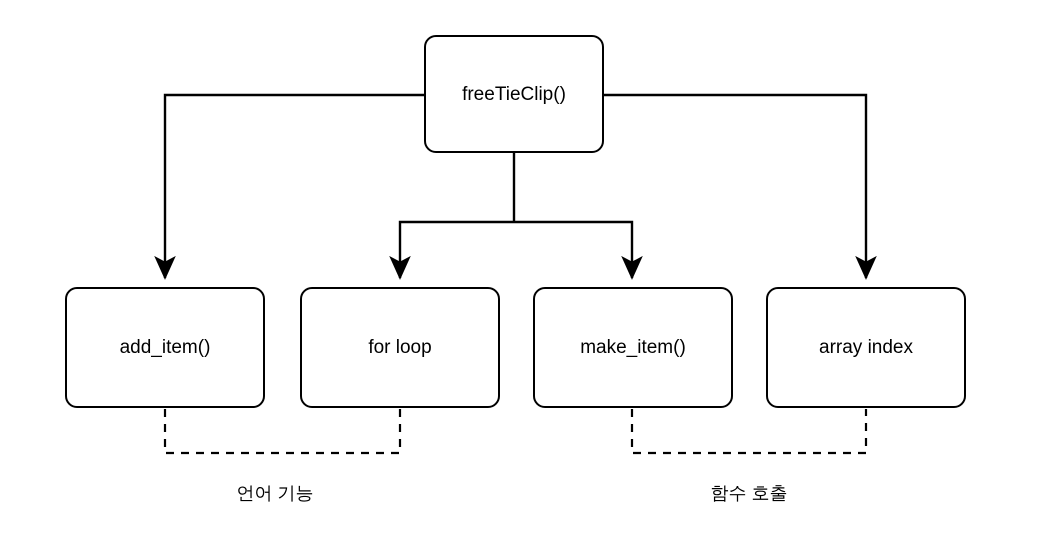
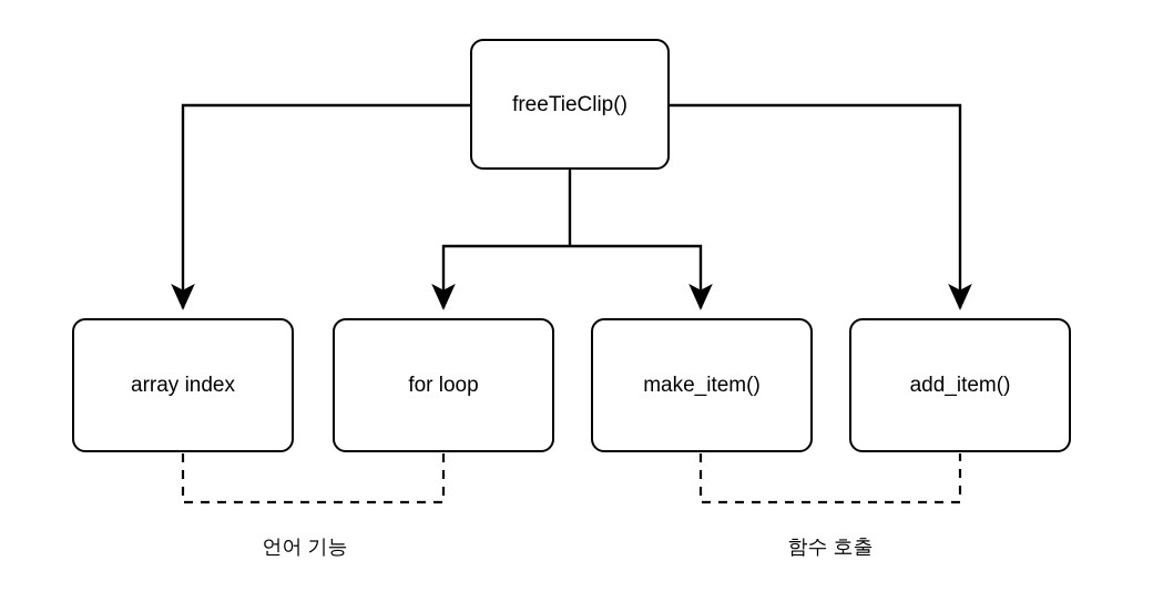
  freeTieClip()
- add_item()
+ array index
  for loop
  make_item()
- array index
+ add_item()
  언어 기능
  함수 호출
